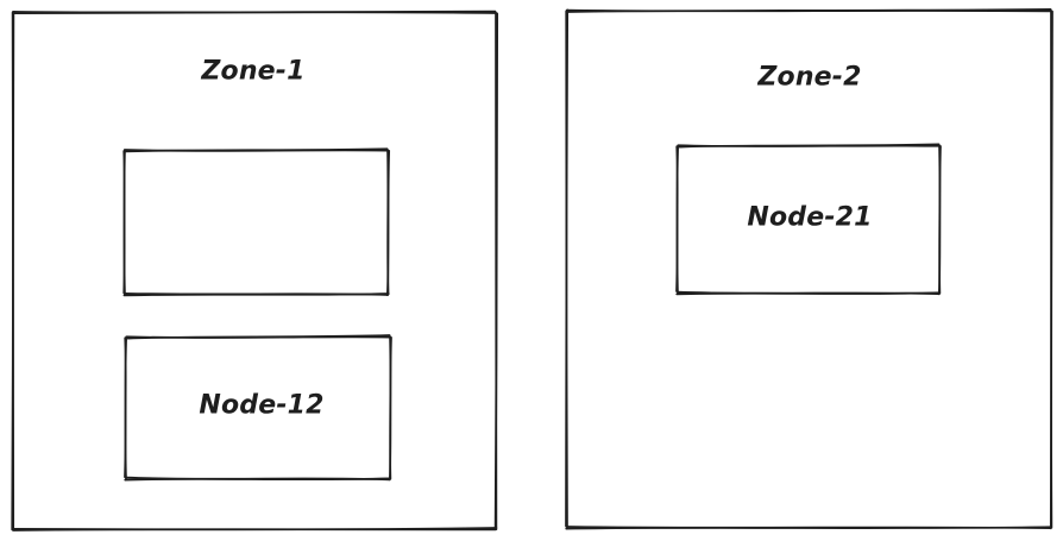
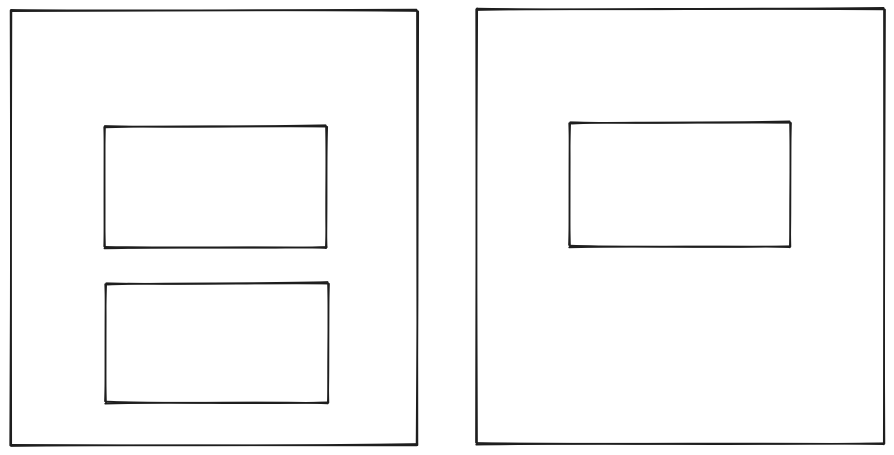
- Zone-1
- Node-12
- Zone-2
- Node-21
